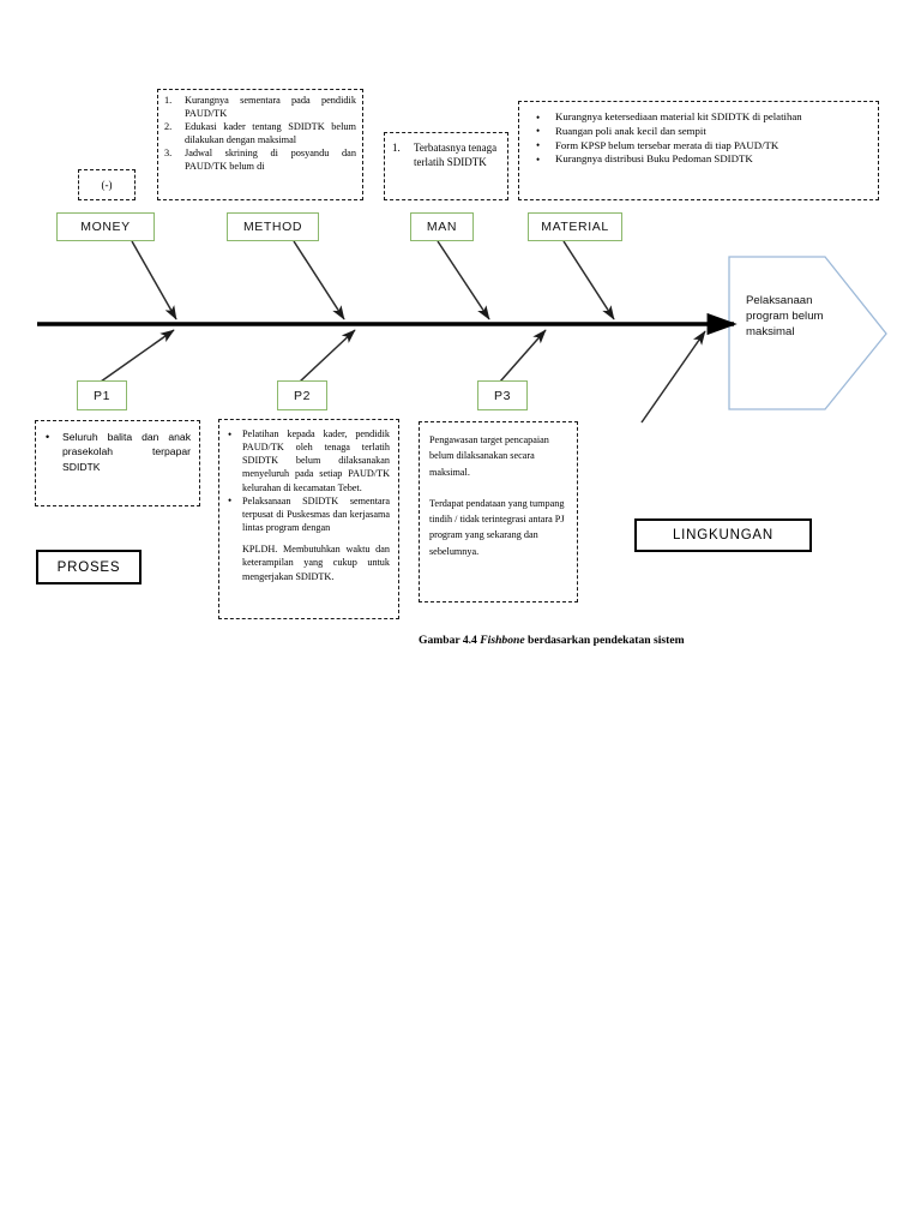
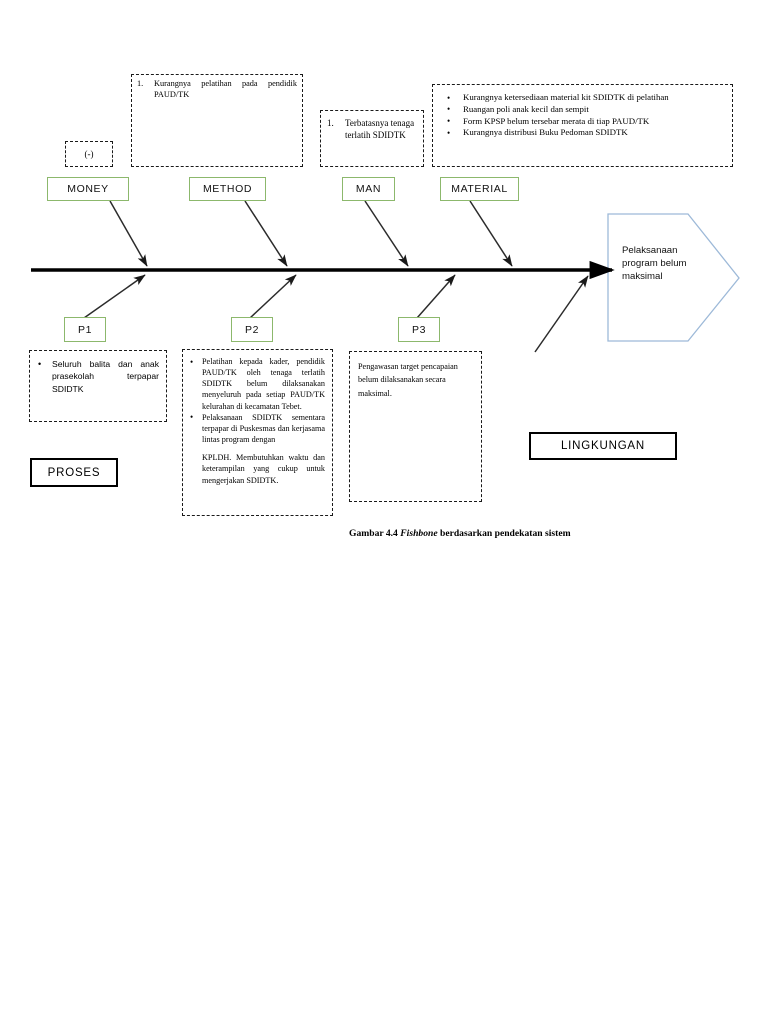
  (-)
  1.
- Kurangnya sementara pada pendidik PAUD/TK
+ Kurangnya pelatihan pada pendidik PAUD/TK
- 2.
- Edukasi kader tentang SDIDTK belum dilakukan dengan maksimal
- 3.
- Jadwal skrining di posyandu dan PAUD/TK belum di
  1.
  Terbatasnya tenaga terlatih SDIDTK
  •
  Kurangnya ketersediaan material kit SDIDTK di pelatihan
  •
  Ruangan poli anak kecil dan sempit
  •
  Form KPSP belum tersebar merata di tiap PAUD/TK
  •
  Kurangnya distribusi Buku Pedoman SDIDTK
  MONEY
  METHOD
  MAN
  MATERIAL
  Pelaksanaan program belum maksimal
  P1
  P2
  P3
  •
  Seluruh balita dan anak prasekolah terpapar SDIDTK
  PROSES
  •
  Pelatihan kepada kader, pendidik PAUD/TK oleh tenaga terlatih SDIDTK belum dilaksanakan menyeluruh pada setiap PAUD/TK kelurahan di kecamatan Tebet.
  •
- Pelaksanaan SDIDTK sementara terpusat di Puskesmas dan kerjasama lintas program dengan
+ Pelaksanaan SDIDTK sementara terpapar di Puskesmas dan kerjasama lintas program dengan
  KPLDH. Membutuhkan waktu dan keterampilan yang cukup untuk mengerjakan SDIDTK.
  Pengawasan target pencapaian belum dilaksanakan secara maksimal.
- Terdapat pendataan yang tumpang tindih / tidak terintegrasi antara PJ program yang sekarang dan sebelumnya.
  LINGKUNGAN
  Gambar 4.4 Fishbone berdasarkan pendekatan sistem
